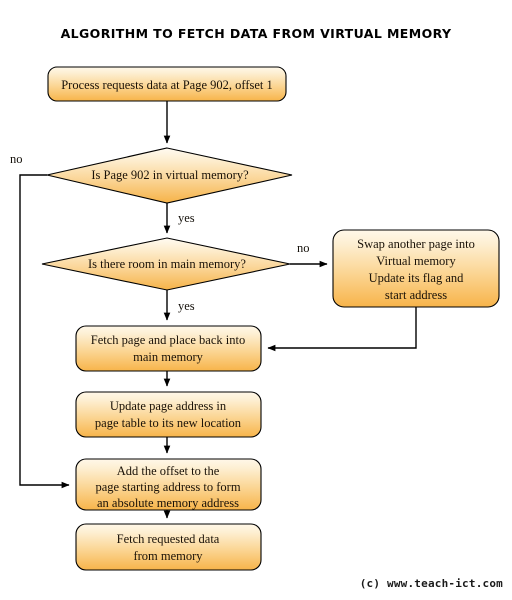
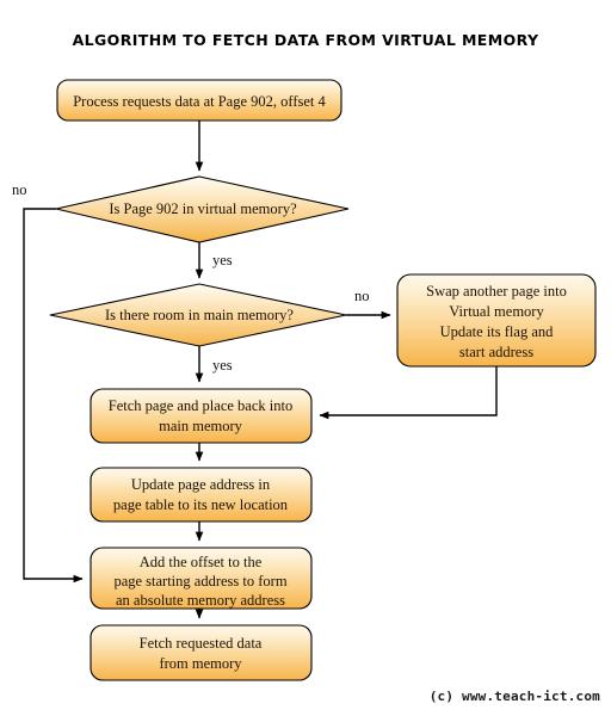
  ALGORITHM TO FETCH DATA FROM VIRTUAL MEMORY
- Process requests data at Page 902, offset 1
+ Process requests data at Page 902, offset 4
  Is Page 902 in virtual memory?
  Is there room in main memory?
  Swap another page into
  Virtual memory
  Update its flag and
  start address
  Fetch page and place back into
  main memory
  Update page address in
  page table to its new location
  Add the offset to the
  page starting address to form
  an absolute memory address
  Fetch requested data
  from memory
  no
  yes
  no
  yes
  (c) www.teach-ict.com
